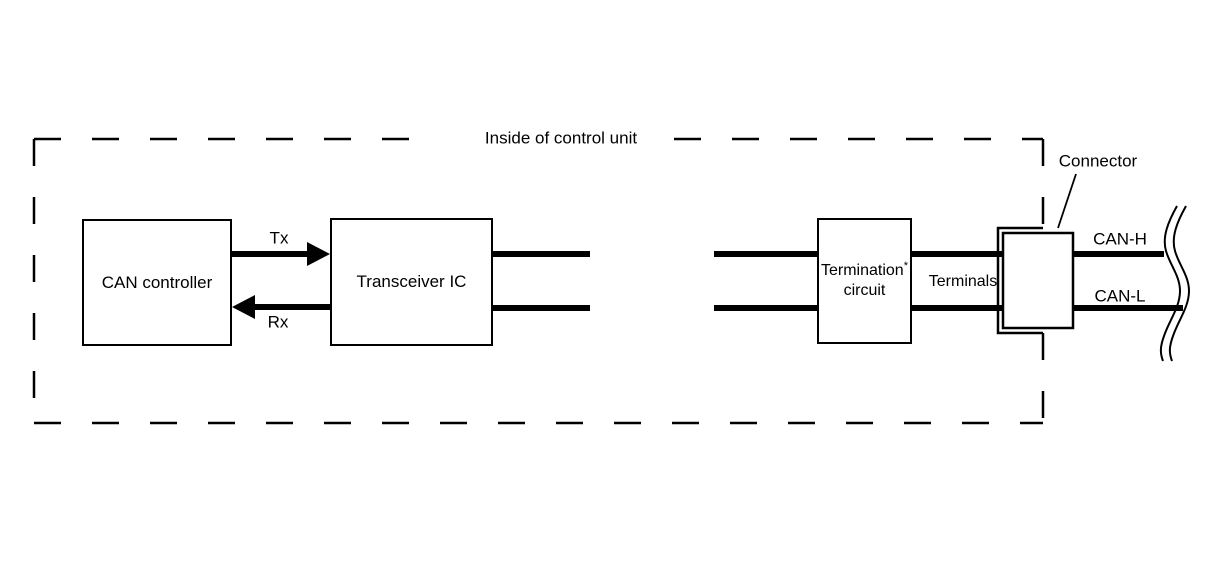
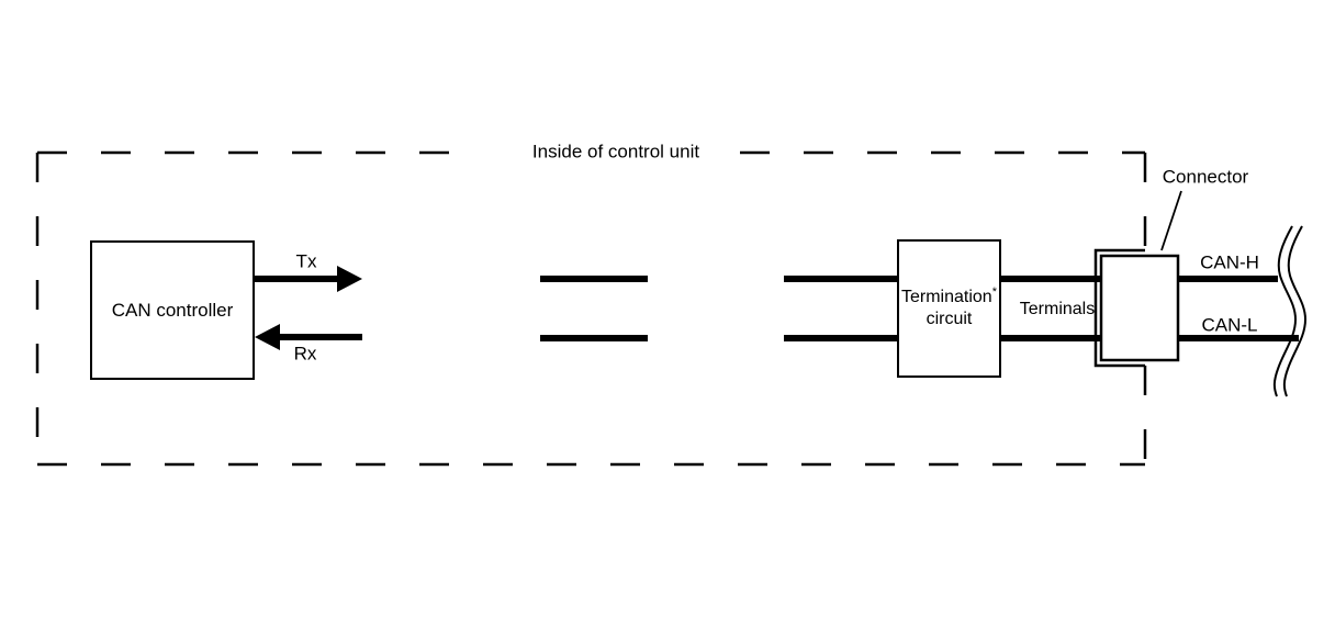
  CAN controller
- Transceiver IC
  Termination*
  circuit
  Inside of control unit
  Tx
  Rx
  Terminals
  Connector
  CAN-H
  CAN-L
